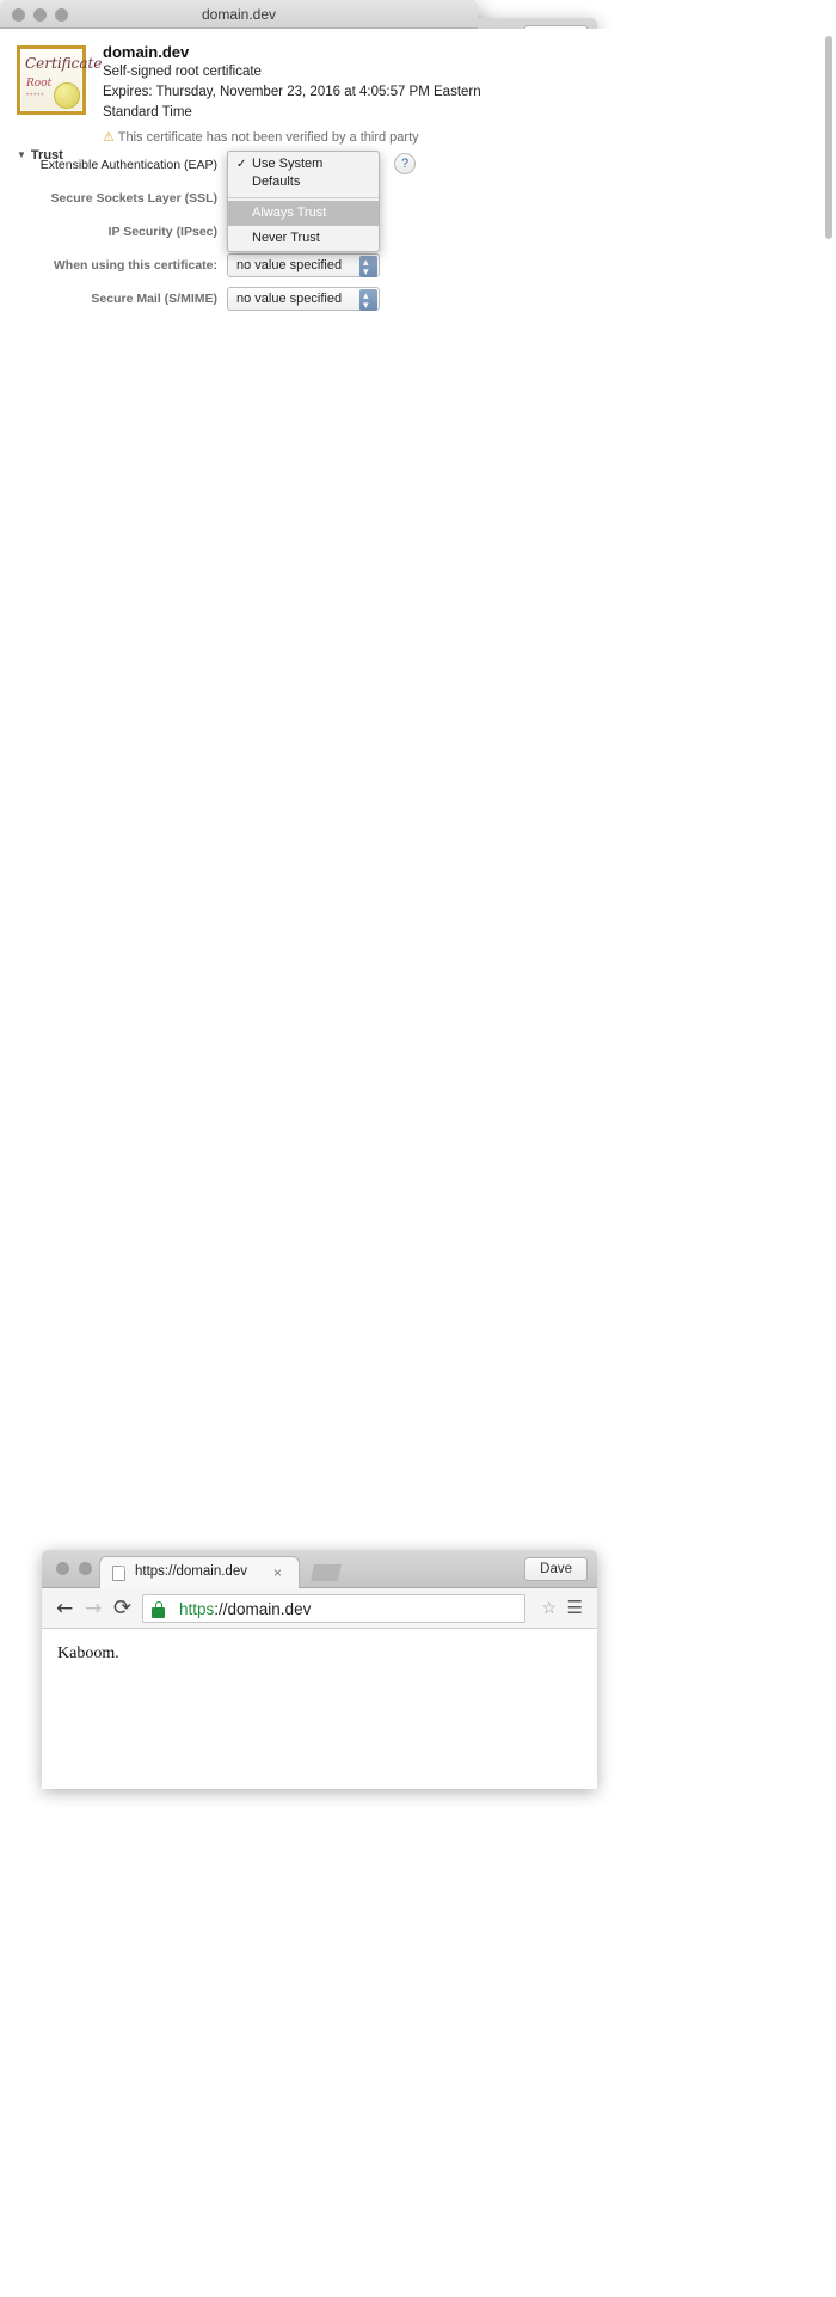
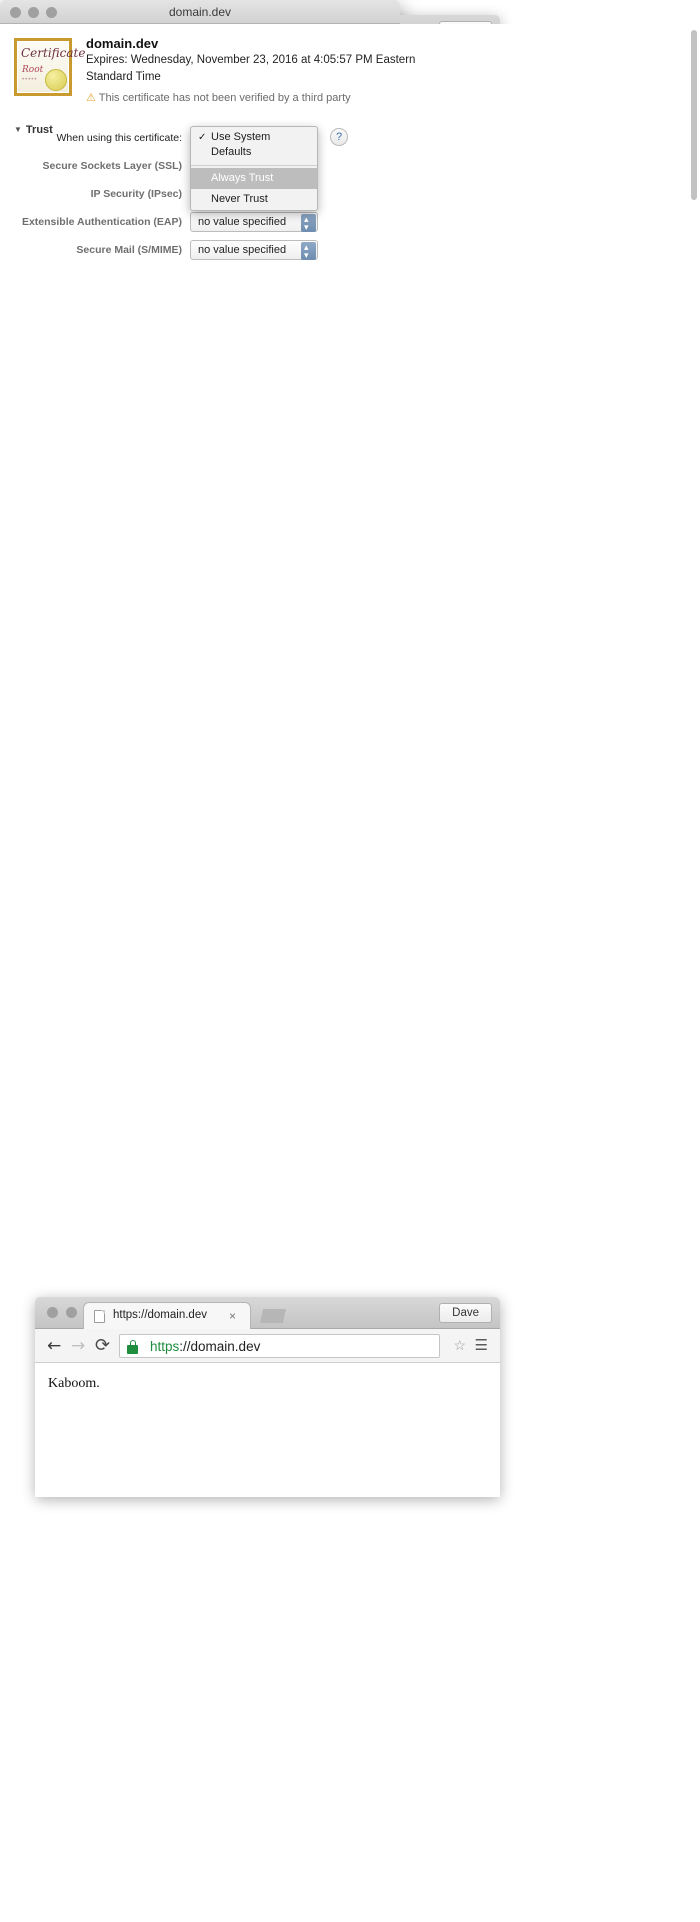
  domain.dev
  Certificate
  Root
  domain.dev
- Self-signed root certificate
- Expires: Thursday, November 23, 2016 at 4:05:57 PM Eastern
+ Expires: Wednesday, November 23, 2016 at 4:05:57 PM Eastern
  Standard Time
  ⚠ This certificate has not been verified by a third party
  ▼ Trust
- Extensible Authentication (EAP)
+ When using this certificate:
  Use System Defaults
  Always Trust
  Never Trust
  ?
  Secure Sockets Layer (SSL)
  IP Security (IPsec)
- When using this certificate:
+ Extensible Authentication (EAP)
  no value specified
  Secure Mail (S/MIME)
  no value specified
  https://domain.dev
  ×
  Dave
  ←
  →
  ⟳
  https://domain.dev
  ☆
  ☰
  Kaboom.
